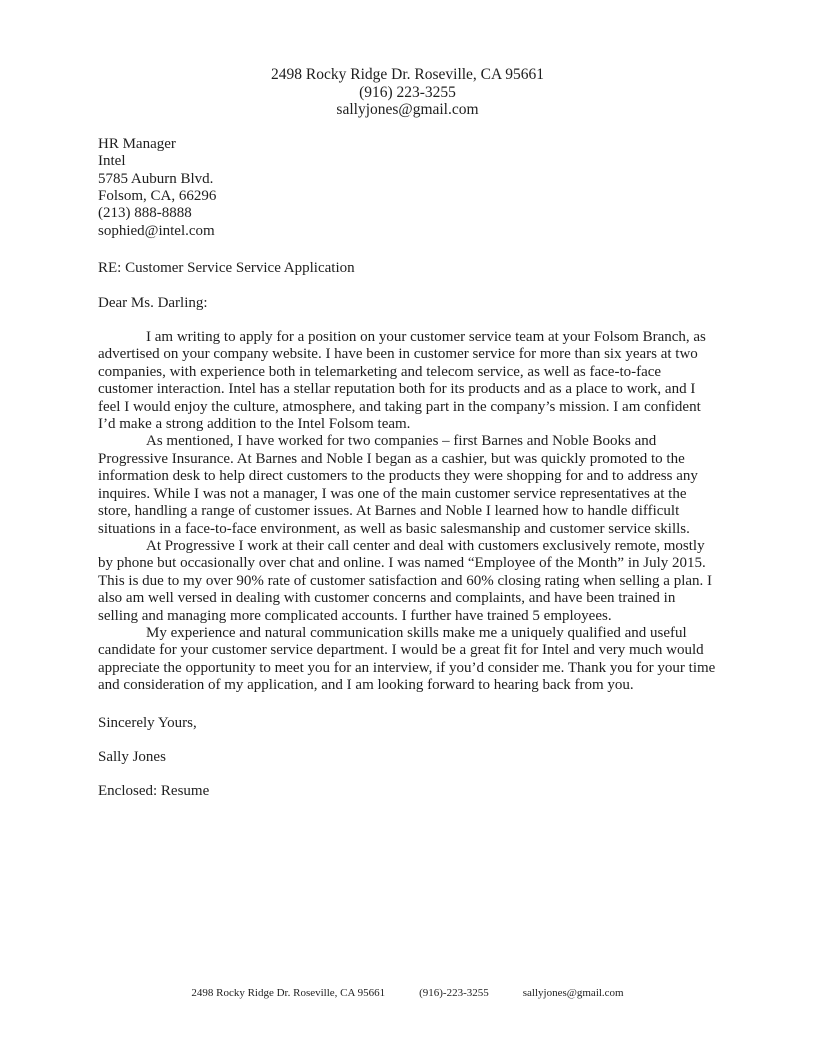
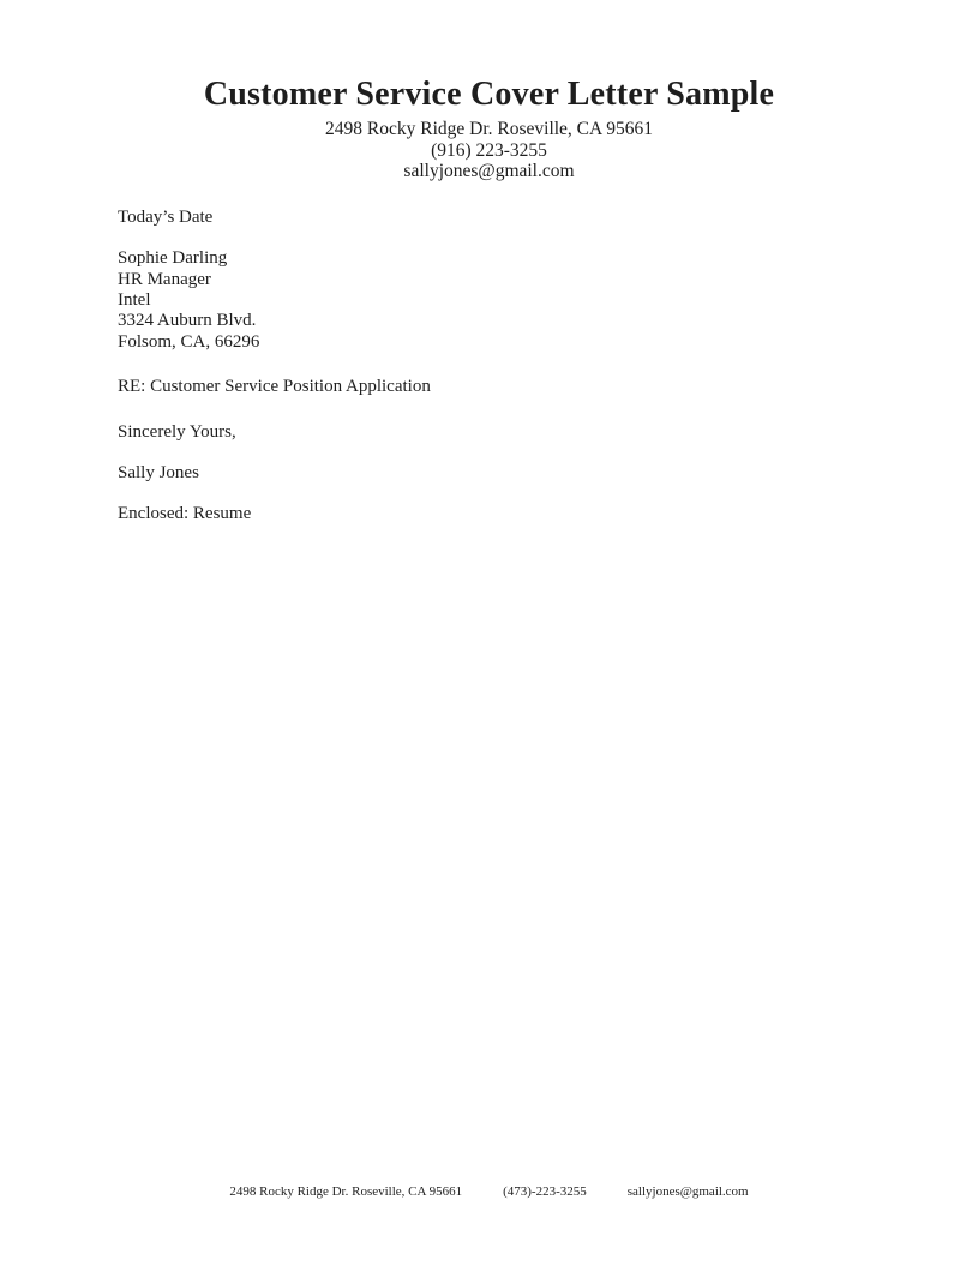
+ Customer Service Cover Letter Sample
  2498 Rocky Ridge Dr. Roseville, CA 95661
  (916) 223-3255
  sallyjones@gmail.com
+ Today’s Date
+ Sophie Darling
  HR Manager
  Intel
- 5785 Auburn Blvd.
+ 3324 Auburn Blvd.
  Folsom, CA, 66296
- (213) 888-8888
- sophied@intel.com
- RE: Customer Service Service Application
+ RE: Customer Service Position Application
- Dear Ms. Darling:
- I am writing to apply for a position on your customer service team at your Folsom Branch, as advertised on your company website. I have been in customer service for more than six years at two companies, with experience both in telemarketing and telecom service, as well as face-to-face customer interaction. Intel has a stellar reputation both for its products and as a place to work, and I feel I would enjoy the culture, atmosphere, and taking part in the company’s mission. I am confident I’d make a strong addition to the Intel Folsom team.
- As mentioned, I have worked for two companies – first Barnes and Noble Books and Progressive Insurance. At Barnes and Noble I began as a cashier, but was quickly promoted to the information desk to help direct customers to the products they were shopping for and to address any inquires. While I was not a manager, I was one of the main customer service representatives at the store, handling a range of customer issues. At Barnes and Noble I learned how to handle difficult situations in a face-to-face environment, as well as basic salesmanship and customer service skills.
- At Progressive I work at their call center and deal with customers exclusively remote, mostly by phone but occasionally over chat and online. I was named “Employee of the Month” in July 2015. This is due to my over 90% rate of customer satisfaction and 60% closing rating when selling a plan. I also am well versed in dealing with customer concerns and complaints, and have been trained in selling and managing more complicated accounts. I further have trained 5 employees.
- My experience and natural communication skills make me a uniquely qualified and useful candidate for your customer service department. I would be a great fit for Intel and very much would appreciate the opportunity to meet you for an interview, if you’d consider me. Thank you for your time and consideration of my application, and I am looking forward to hearing back from you.
  Sincerely Yours,
  Sally Jones
  Enclosed: Resume
  2498 Rocky Ridge Dr. Roseville, CA 95661
- (916)-223-3255
+ (473)-223-3255
  sallyjones@gmail.com
